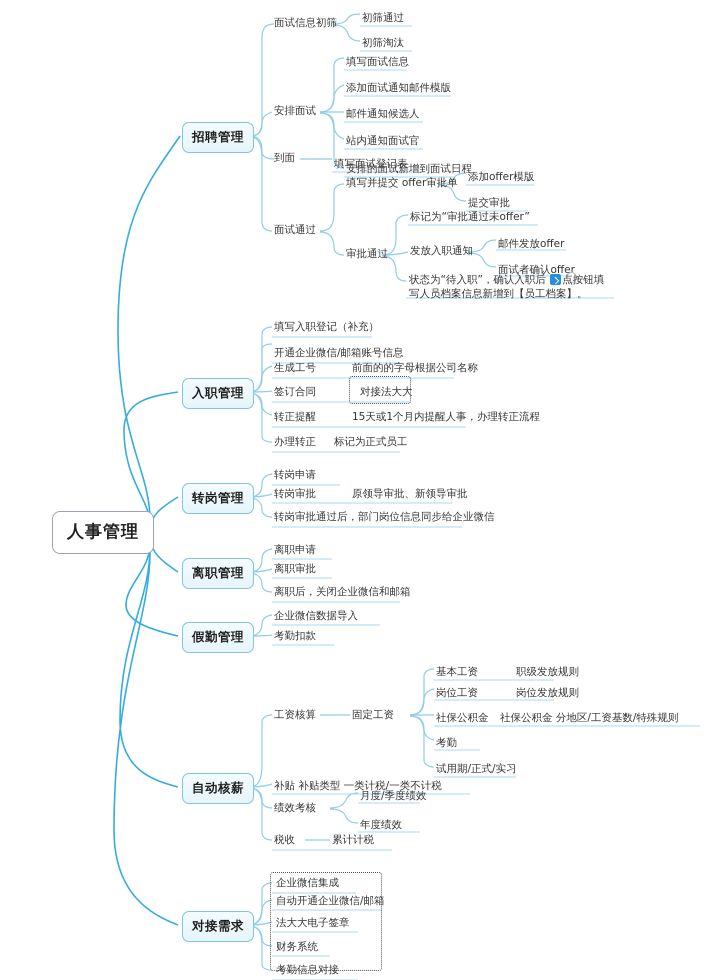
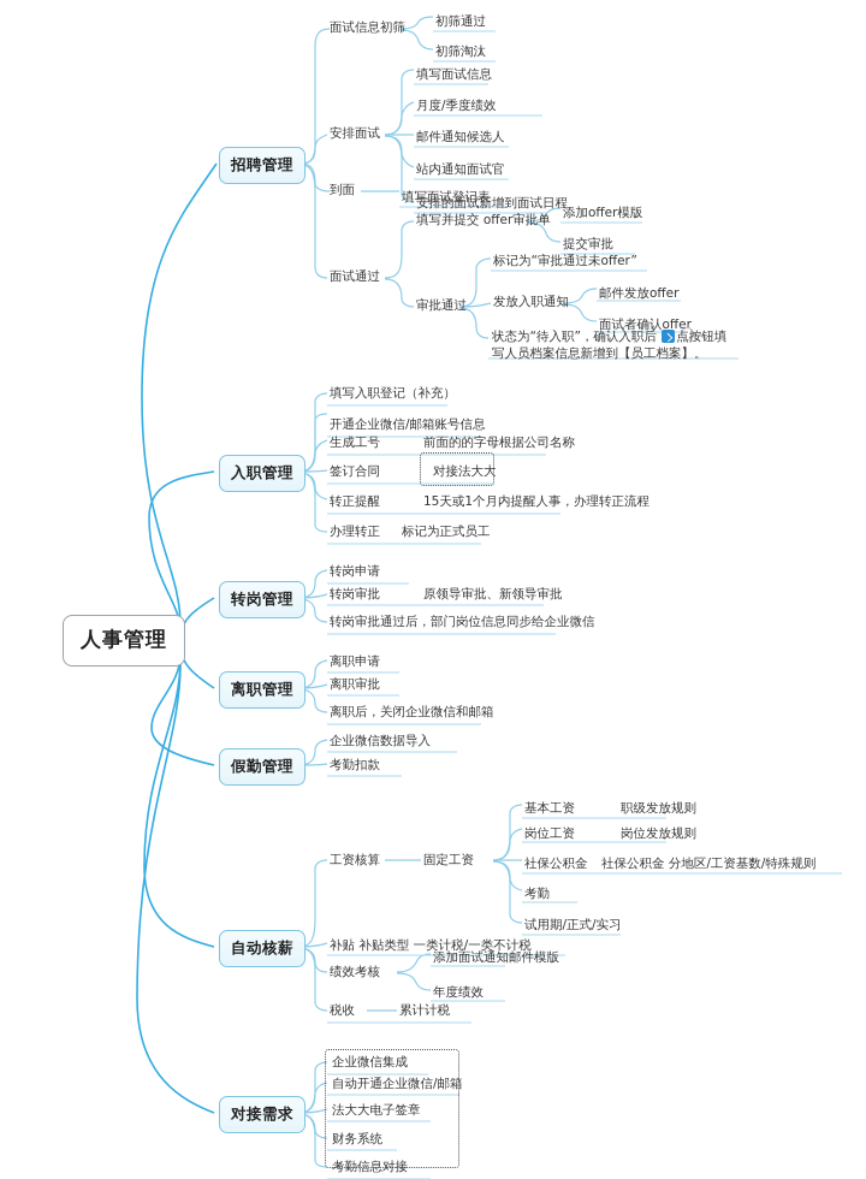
  人事管理
  招聘管理
  入职管理
  转岗管理
  离职管理
  假勤管理
  自动核薪
  对接需求
  面试信息初筛
  初筛通过
  初筛淘汰
  安排面试
  填写面试信息
- 添加面试通知邮件模版
+ 月度/季度绩效
  邮件通知候选人
  站内通知面试官
  安排的面试新增到面试日程
  到面
  填写面试登记表
  面试通过
  填写并提交 offer审批单
  添加offer模版
  提交审批
  审批通过
  标记为“审批通过未offer”
  发放入职通知
  邮件发放offer
  面试者确认offer
  状态为“待入职”，确认入职后 点按钮填写人员档案信息新增到【员工档案】。
  填写入职登记（补充）
  开通企业微信/邮箱账号信息
  生成工号
  前面的的字母根据公司名称
  签订合同
  对接法大大
  转正提醒
  15天或1个月内提醒人事，办理转正流程
  办理转正
  标记为正式员工
  转岗申请
  转岗审批
  原领导审批、新领导审批
  转岗审批通过后，部门岗位信息同步给企业微信
  离职申请
  离职审批
  离职后，关闭企业微信和邮箱
  企业微信数据导入
  考勤扣款
  工资核算
  固定工资
  基本工资
  职级发放规则
  岗位工资
  岗位发放规则
  社保公积金
  社保公积金 分地区/工资基数/特殊规则
  考勤
  试用期/正式/实习
  补贴 补贴类型 一类计税/一类不计税
  绩效考核
- 月度/季度绩效
+ 添加面试通知邮件模版
  年度绩效
  税收
  累计计税
  企业微信集成
  自动开通企业微信/邮箱
  法大大电子签章
  财务系统
  考勤信息对接
